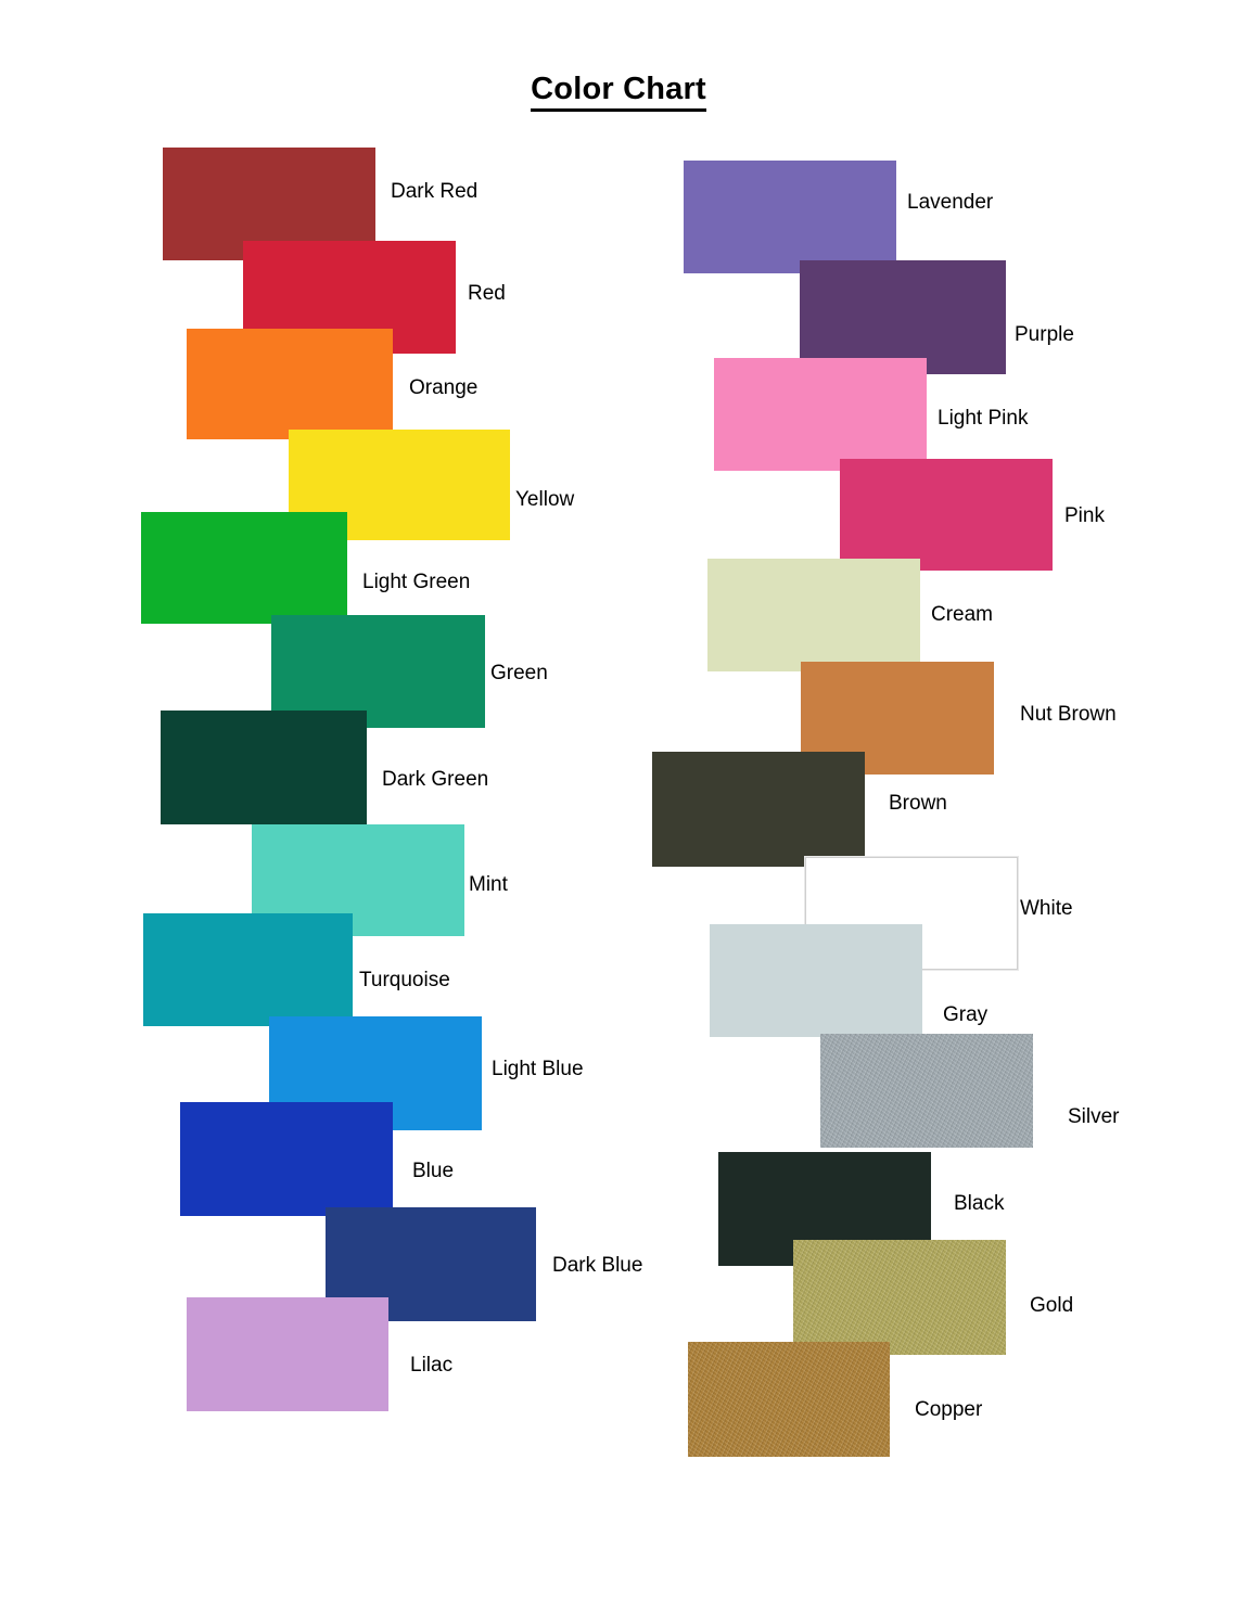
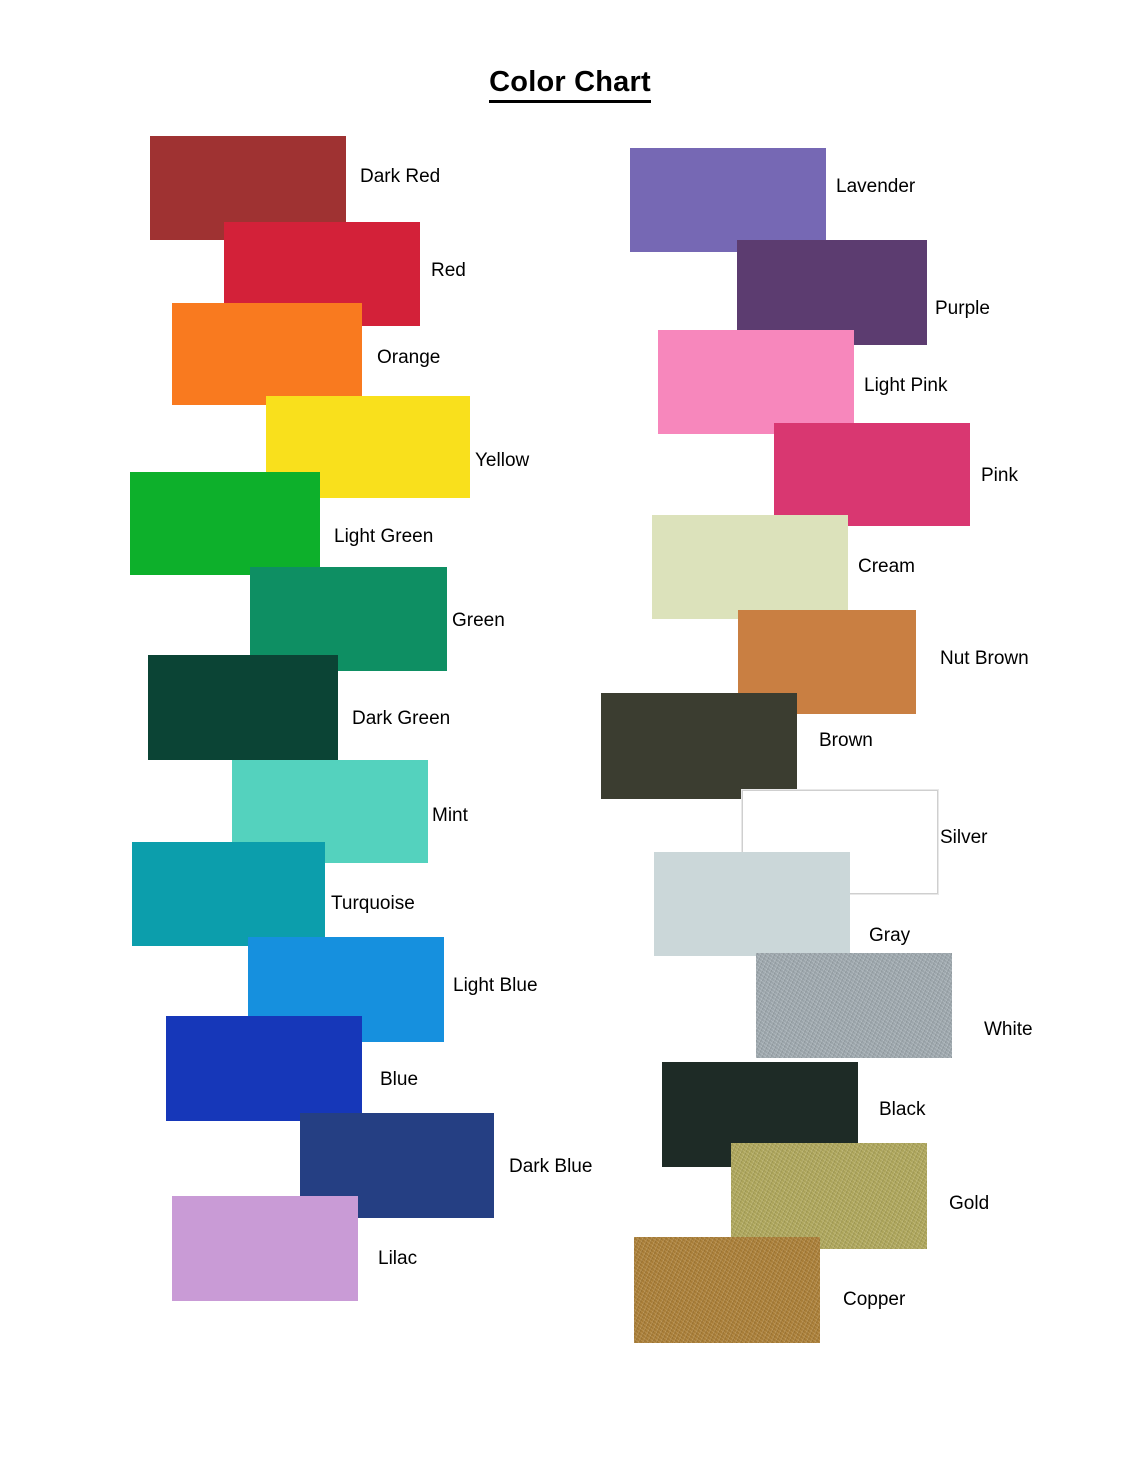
  Color Chart
  Dark Red
  Red
  Orange
  Yellow
  Light Green
  Green
  Dark Green
  Mint
  Turquoise
  Light Blue
  Blue
  Dark Blue
  Lilac
  Lavender
  Purple
  Light Pink
  Pink
  Cream
  Nut Brown
  Brown
- White
+ Silver
  Gray
- Silver
+ White
  Black
  Gold
  Copper
